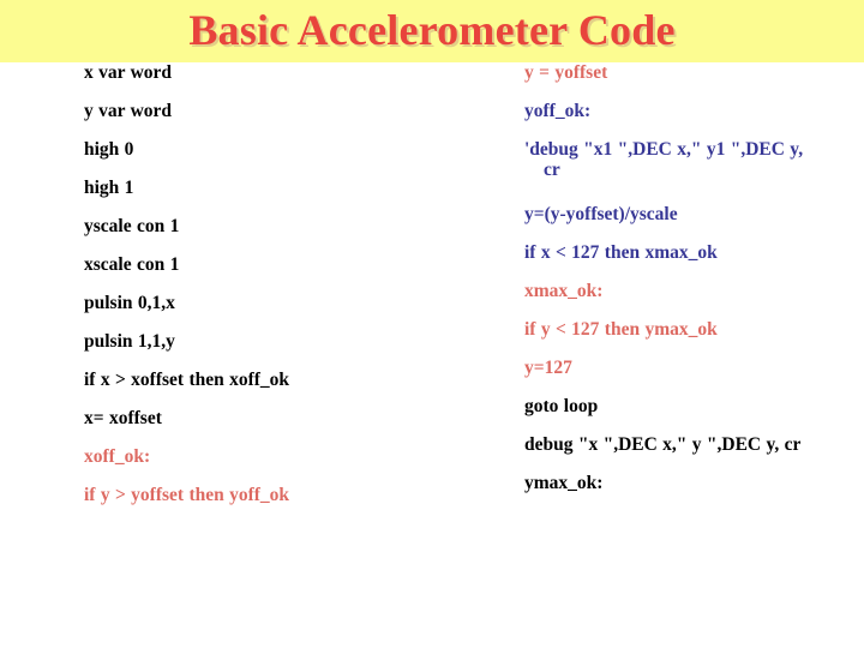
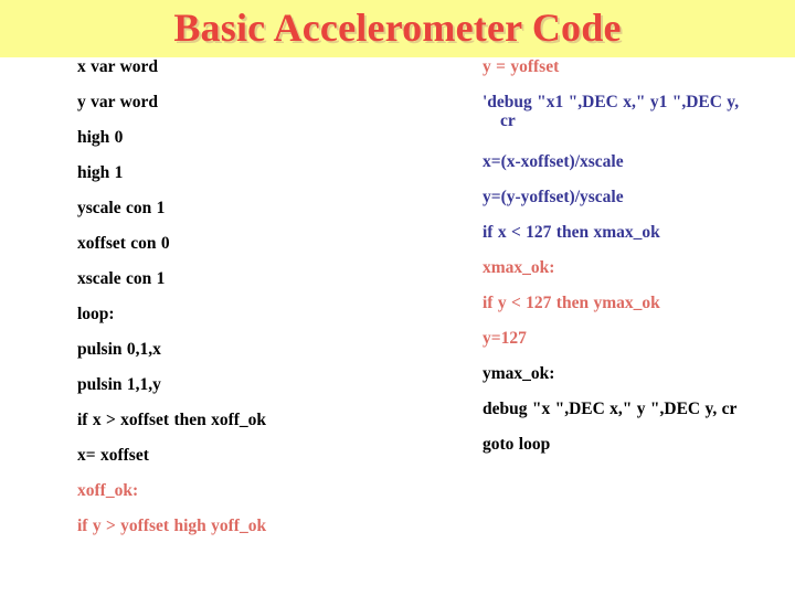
  Basic Accelerometer Code
  x var word
  y var word
  high 0
  high 1
  yscale con 1
+ xoffset con 0
  xscale con 1
+ loop:
  pulsin 0,1,x
  pulsin 1,1,y
  if x > xoffset then xoff_ok
  x= xoffset
  xoff_ok:
- if y > yoffset then yoff_ok
+ if y > yoffset high yoff_ok
  y = yoffset
- yoff_ok:
  'debug "x1 ",DEC x," y1 ",DEC y,
  cr
+ x=(x-xoffset)/xscale
  y=(y-yoffset)/yscale
  if x < 127 then xmax_ok
  xmax_ok:
  if y < 127 then ymax_ok
  y=127
- goto loop
+ ymax_ok:
  debug "x ",DEC x," y ",DEC y, cr
- ymax_ok:
+ goto loop
